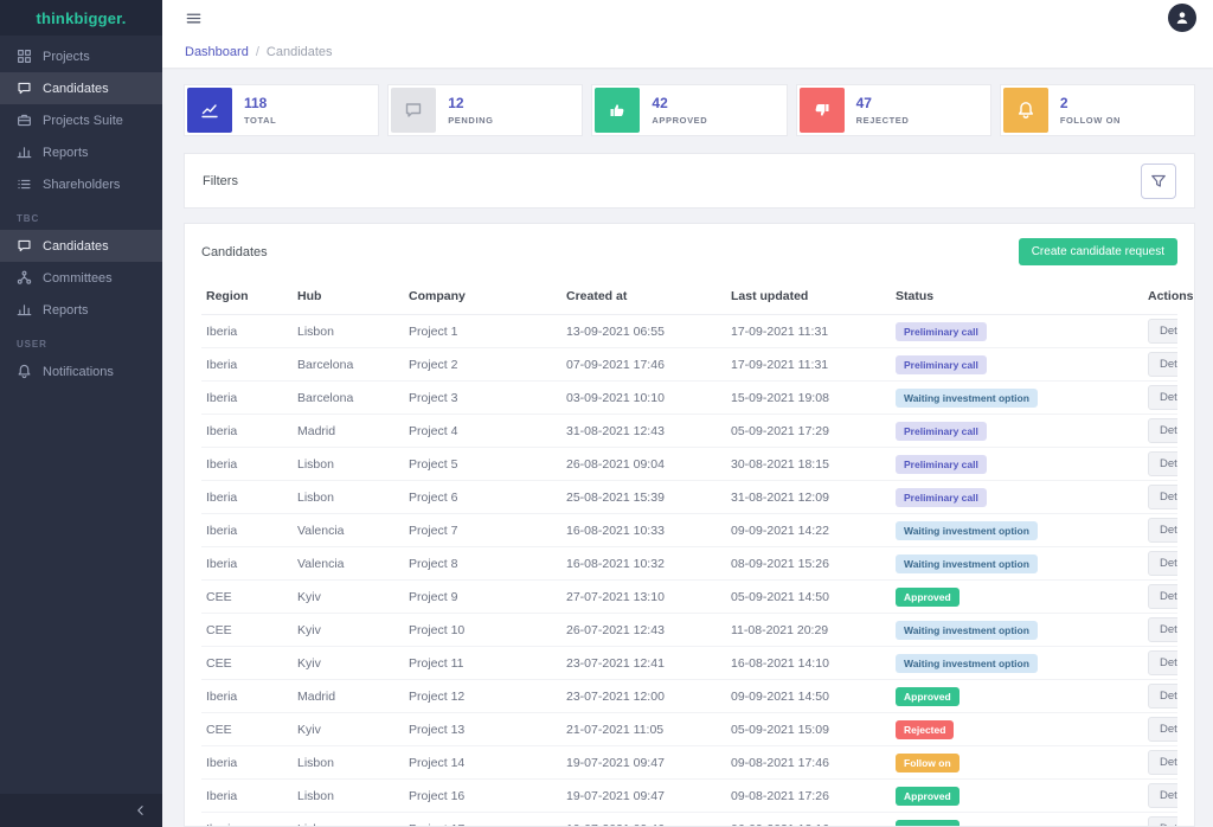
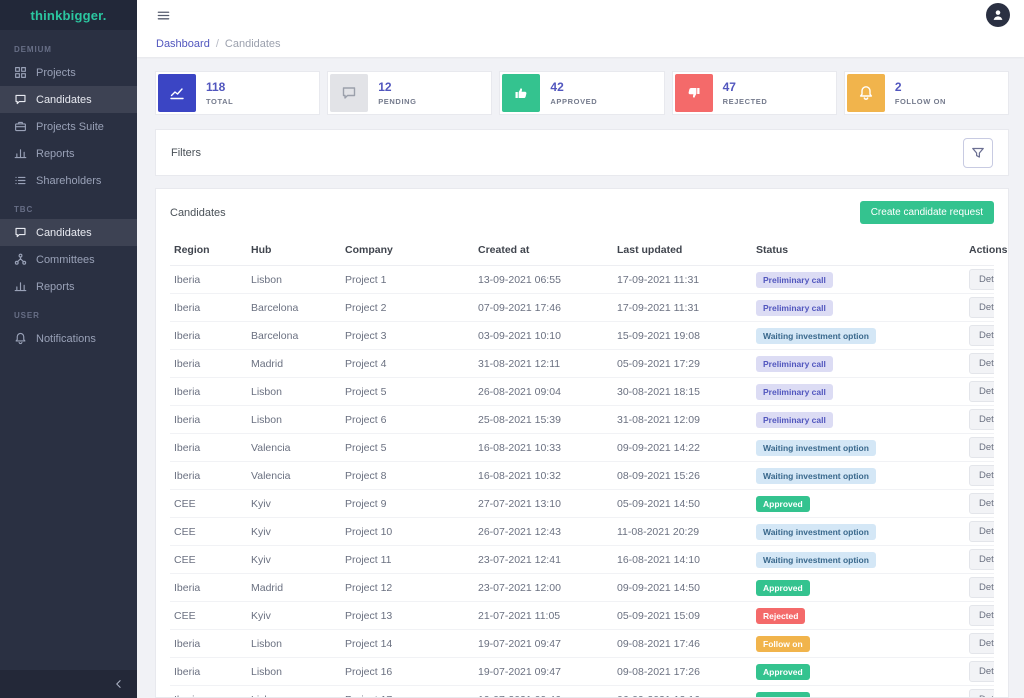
  thinkbigger.
+ DEMIUM
  Projects
  Candidates
  Projects Suite
  Reports
  Shareholders
  TBC
  Candidates
  Committees
  Reports
  USER
  Notifications
  Dashboard
  /
  Candidates
  118
  TOTAL
  12
  PENDING
  42
  APPROVED
  47
  REJECTED
  2
  FOLLOW ON
  Filters
  Candidates
  Create candidate request
  Region	Hub	Company	Created at	Last updated	Status	Actions
  Iberia	Lisbon	Project 1	13-09-2021 06:55	17-09-2021 11:31	Preliminary call	Det
  Iberia	Barcelona	Project 2	07-09-2021 17:46	17-09-2021 11:31	Preliminary call	Det
  Iberia	Barcelona	Project 3	03-09-2021 10:10	15-09-2021 19:08	Waiting investment option	Det
- Iberia	Madrid	Project 4	31-08-2021 12:43	05-09-2021 17:29	Preliminary call	Det
+ Iberia	Madrid	Project 4	31-08-2021 12:11	05-09-2021 17:29	Preliminary call	Det
  Iberia	Lisbon	Project 5	26-08-2021 09:04	30-08-2021 18:15	Preliminary call	Det
  Iberia	Lisbon	Project 6	25-08-2021 15:39	31-08-2021 12:09	Preliminary call	Det
- Iberia	Valencia	Project 7	16-08-2021 10:33	09-09-2021 14:22	Waiting investment option	Det
+ Iberia	Valencia	Project 5	16-08-2021 10:33	09-09-2021 14:22	Waiting investment option	Det
  Iberia	Valencia	Project 8	16-08-2021 10:32	08-09-2021 15:26	Waiting investment option	Det
  CEE	Kyiv	Project 9	27-07-2021 13:10	05-09-2021 14:50	Approved	Det
  CEE	Kyiv	Project 10	26-07-2021 12:43	11-08-2021 20:29	Waiting investment option	Det
  CEE	Kyiv	Project 11	23-07-2021 12:41	16-08-2021 14:10	Waiting investment option	Det
  Iberia	Madrid	Project 12	23-07-2021 12:00	09-09-2021 14:50	Approved	Det
  CEE	Kyiv	Project 13	21-07-2021 11:05	05-09-2021 15:09	Rejected	Det
  Iberia	Lisbon	Project 14	19-07-2021 09:47	09-08-2021 17:46	Follow on	Det
  Iberia	Lisbon	Project 16	19-07-2021 09:47	09-08-2021 17:26	Approved	Det
